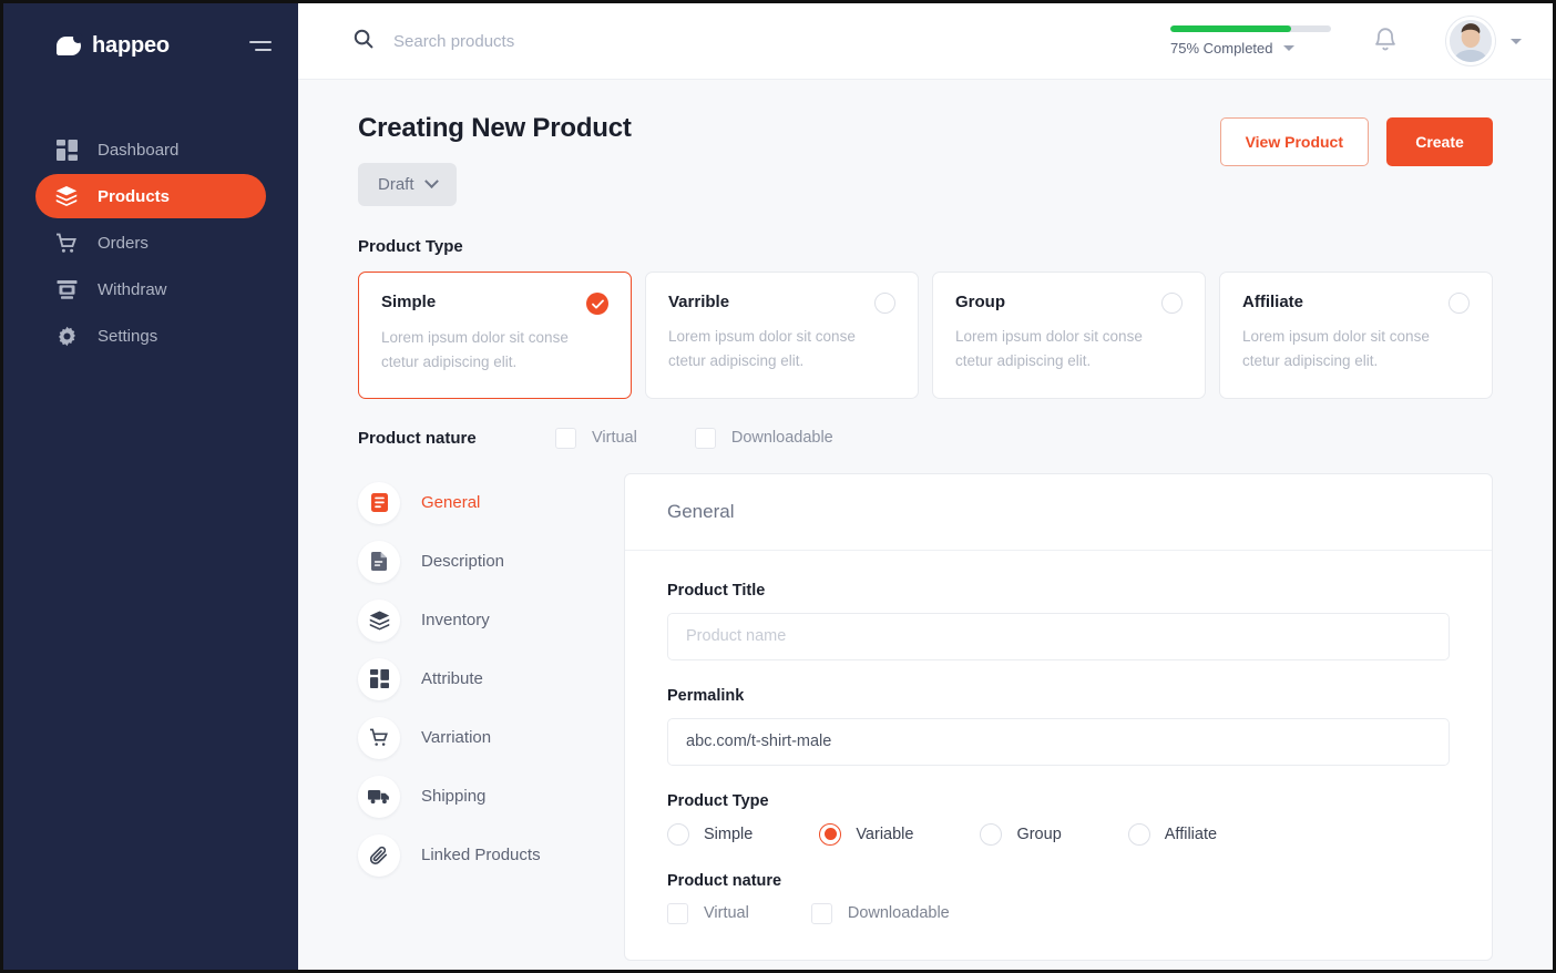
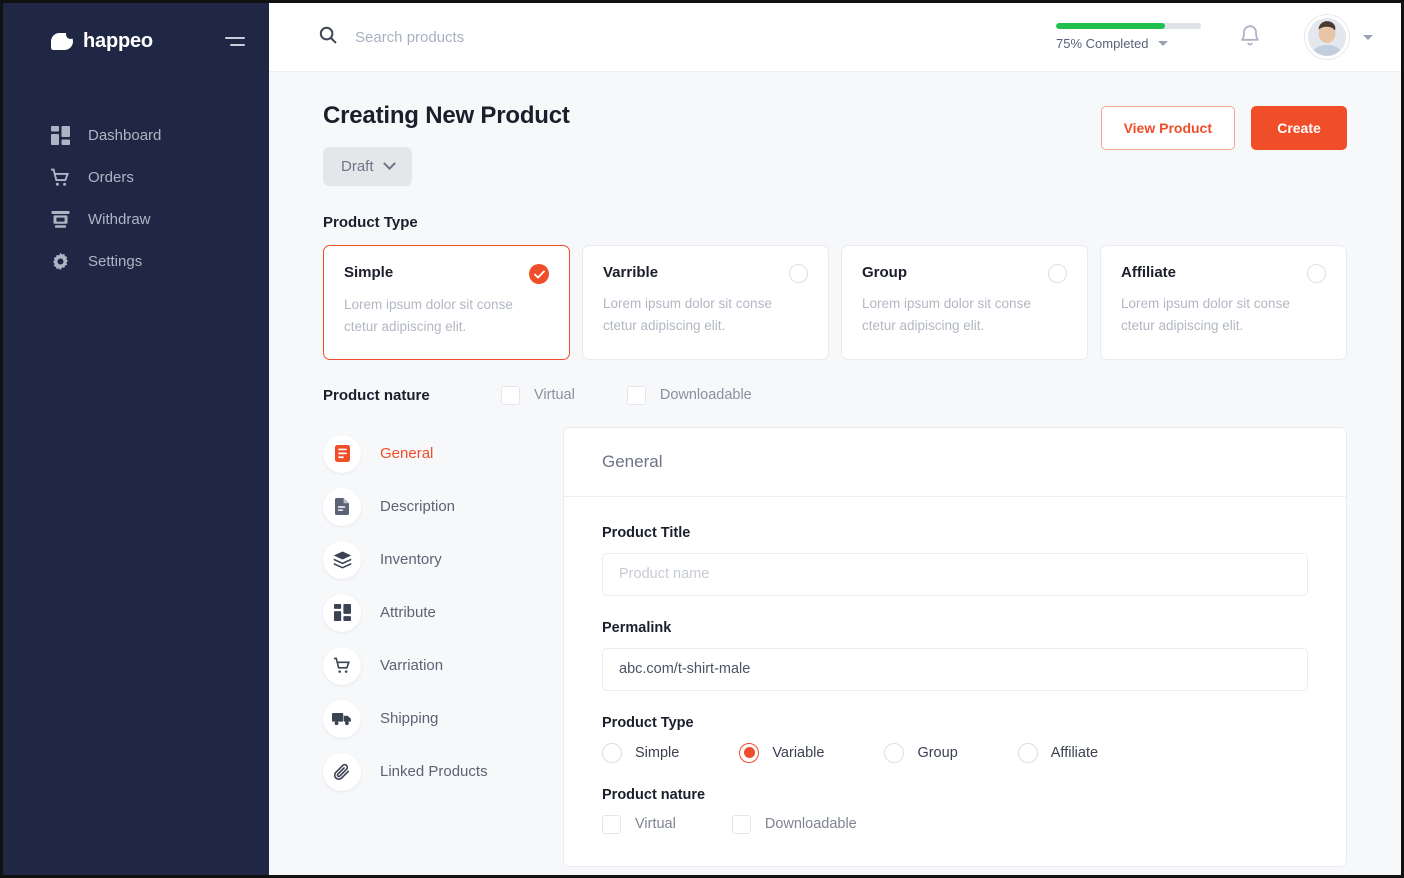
  happeo
  Dashboard
- Products
  Orders
  Withdraw
  Settings
  Search products
  75% Completed
  Creating New Product
  Draft
  View Product
  Create
  Product Type
  Simple
  Lorem ipsum dolor sit conse ctetur adipiscing elit.
  Varrible
  Lorem ipsum dolor sit conse ctetur adipiscing elit.
  Group
  Lorem ipsum dolor sit conse ctetur adipiscing elit.
  Affiliate
  Lorem ipsum dolor sit conse ctetur adipiscing elit.
  Product nature
  Virtual
  Downloadable
  General
  Description
  Inventory
  Attribute
  Varriation
  Shipping
  Linked Products
  General
  Product Title
  Product name
  Permalink
  abc.com/t-shirt-male
  Product Type
  Simple
  Variable
  Group
  Affiliate
  Product nature
  Virtual
  Downloadable
